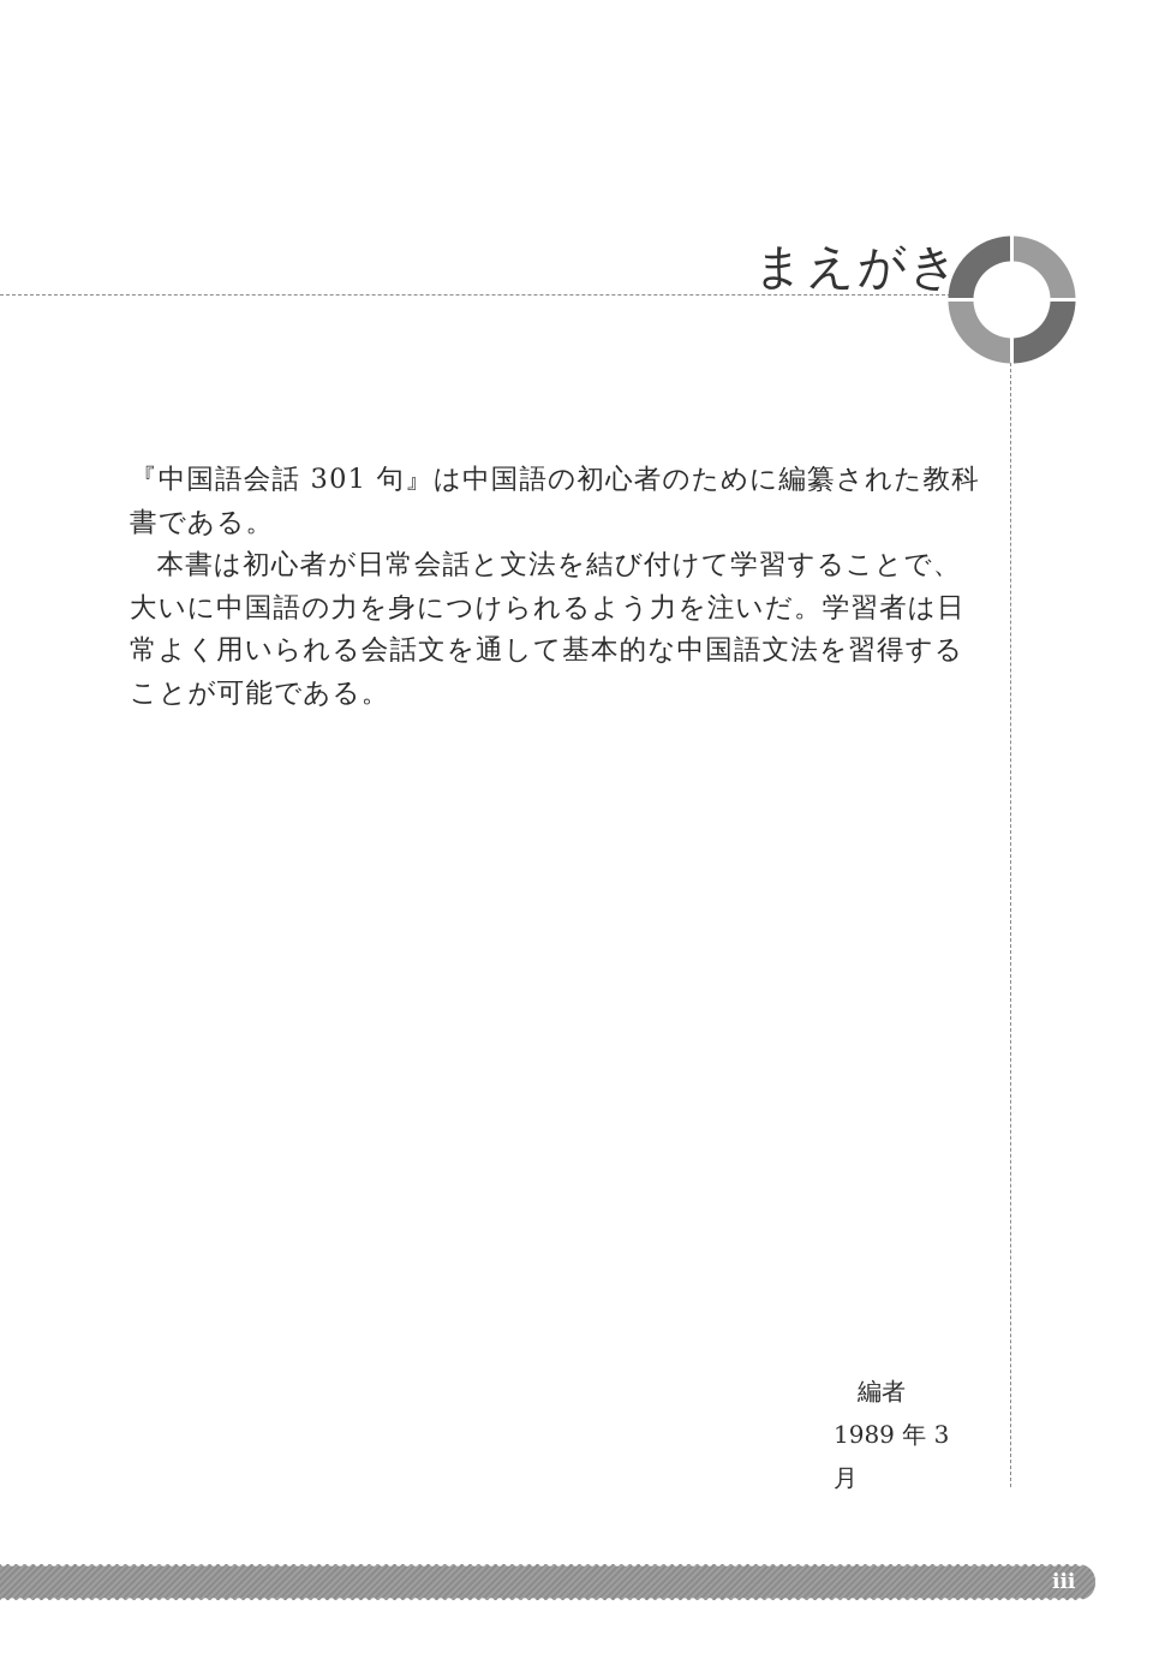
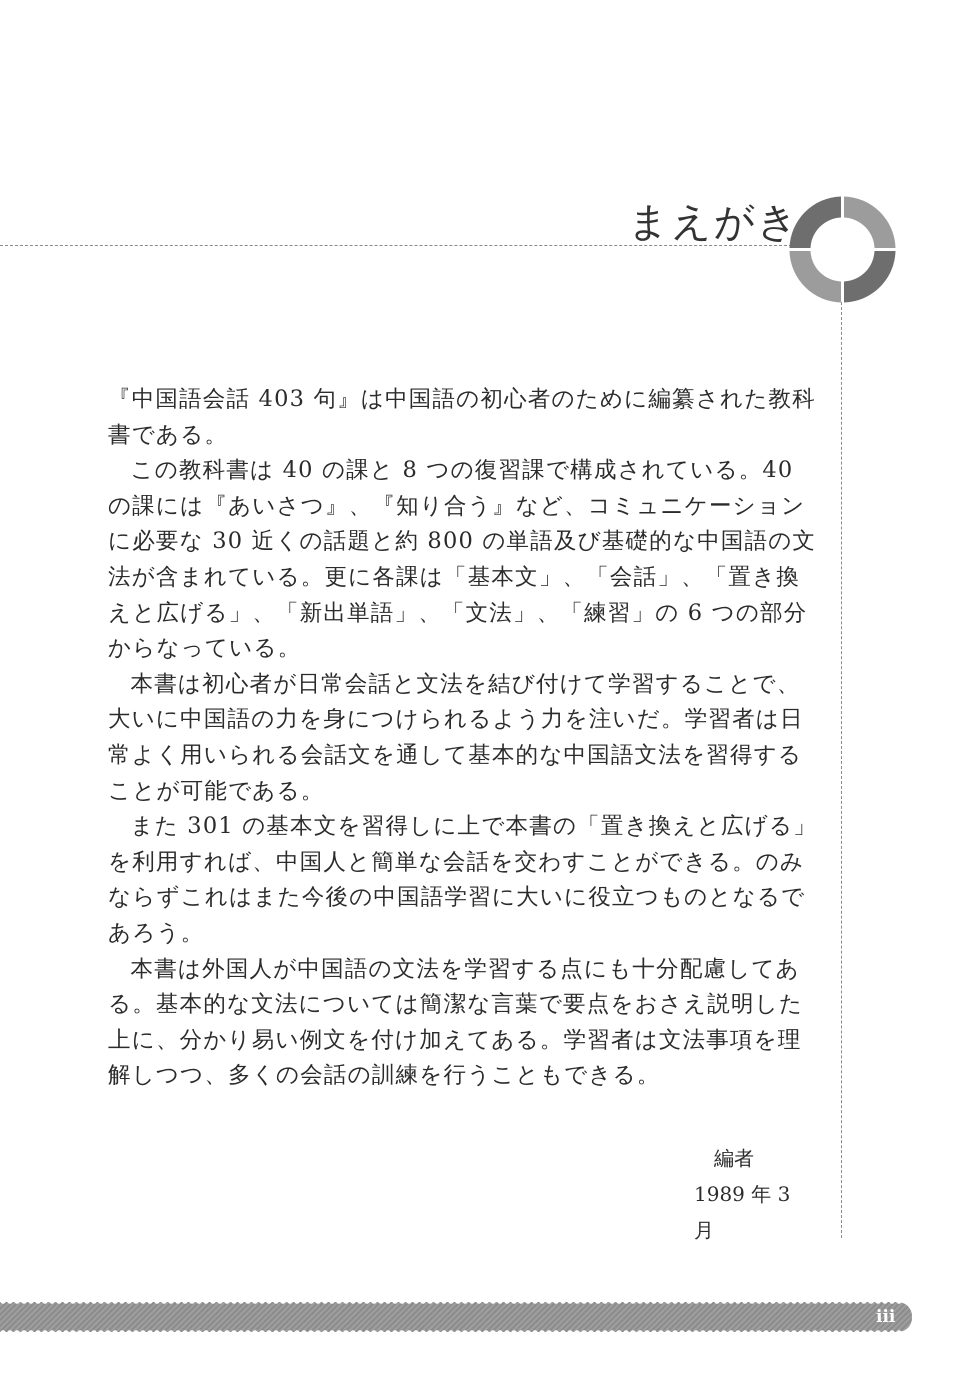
  まえがき
- 『中国語会話 301 句』は中国語の初心者のために編纂された教科書である。
+ 『中国語会話 403 句』は中国語の初心者のために編纂された教科書である。
+ この教科書は 40 の課と 8 つの復習課で構成されている。40 の課には『あいさつ』、『知り合う』など、コミュニケーションに必要な 30 近くの話題と約 800 の単語及び基礎的な中国語の文法が含まれている。更に各課は「基本文」、「会話」、「置き換えと広げる」、「新出単語」、「文法」、「練習」の 6 つの部分からなっている。
  本書は初心者が日常会話と文法を結び付けて学習することで、大いに中国語の力を身につけられるよう力を注いだ。学習者は日常よく用いられる会話文を通して基本的な中国語文法を習得することが可能である。
+ また 301 の基本文を習得しに上で本書の「置き換えと広げる」を利用すれば、中国人と簡単な会話を交わすことができる。のみならずこれはまた今後の中国語学習に大いに役立つものとなるであろう。
+ 本書は外国人が中国語の文法を学習する点にも十分配慮してある。基本的な文法については簡潔な言葉で要点をおさえ説明した上に、分かり易い例文を付け加えてある。学習者は文法事項を理解しつつ、多くの会話の訓練を行うこともできる。
  編者
  1989 年 3 月
  iii
